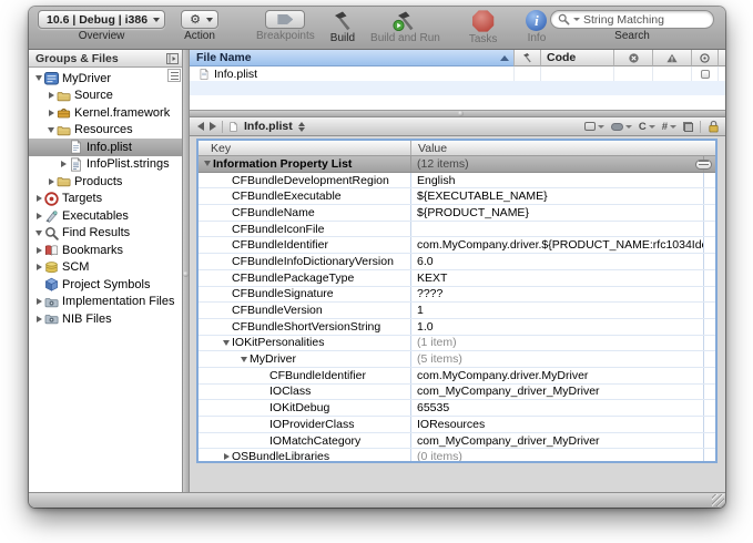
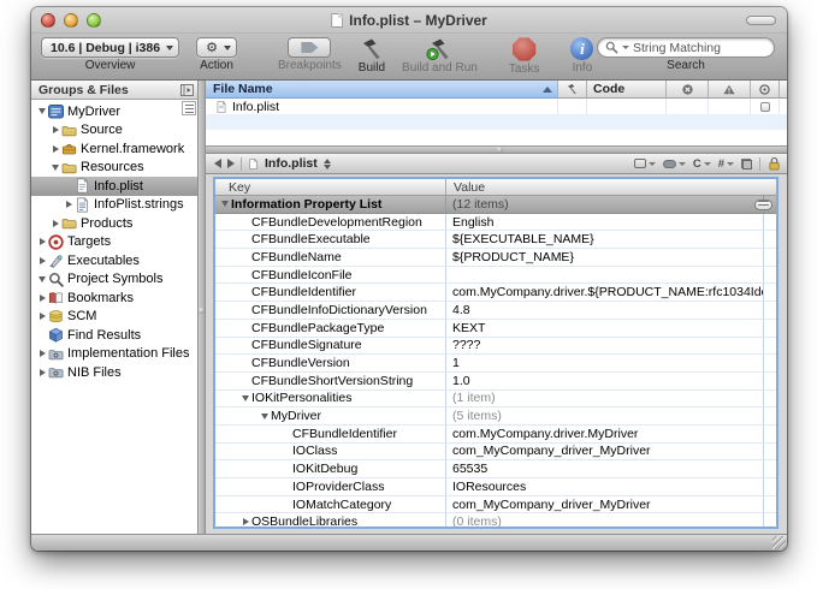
+ Info.plist – MyDriver
  10.6 | Debug | i386
  Overview
  ⚙
  Action
  Breakpoints
  Build
  Build and Run
  Tasks
  i
  Info
  String Matching
  Search
  Groups & Files
  MyDriver
  Source
  Kernel.framework
  Resources
  Info.plist
  InfoPlist.strings
  Products
  Targets
  Executables
- Find Results
+ Project Symbols
  Bookmarks
  SCM
- Project Symbols
+ Find Results
  Implementation Files
  NIB Files
  File Name
  Code
  Info.plist
  Info.plist
  C
  #
  Key
  Value
  Information Property List
  (12 items)
  CFBundleDevelopmentRegion
  English
  CFBundleExecutable
  ${EXECUTABLE_NAME}
  CFBundleName
  ${PRODUCT_NAME}
  CFBundleIconFile
  CFBundleIdentifier
  com.MyCompany.driver.${PRODUCT_NAME:rfc1034Id
  CFBundleInfoDictionaryVersion
- 6.0
+ 4.8
  CFBundlePackageType
  KEXT
  CFBundleSignature
  ????
  CFBundleVersion
  1
  CFBundleShortVersionString
  1.0
  IOKitPersonalities
  (1 item)
  MyDriver
  (5 items)
  CFBundleIdentifier
  com.MyCompany.driver.MyDriver
  IOClass
  com_MyCompany_driver_MyDriver
  IOKitDebug
  65535
  IOProviderClass
  IOResources
  IOMatchCategory
  com_MyCompany_driver_MyDriver
  OSBundleLibraries
  (0 items)
